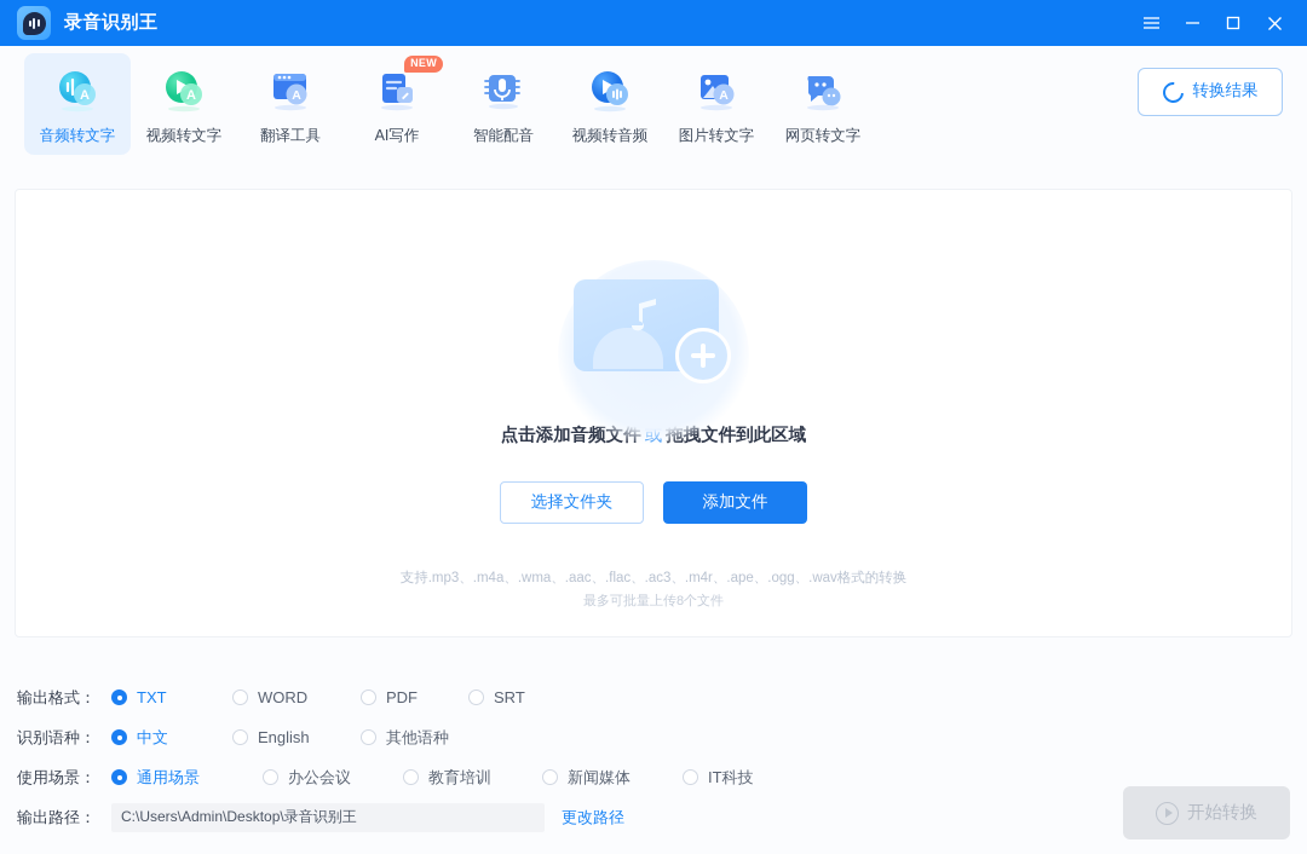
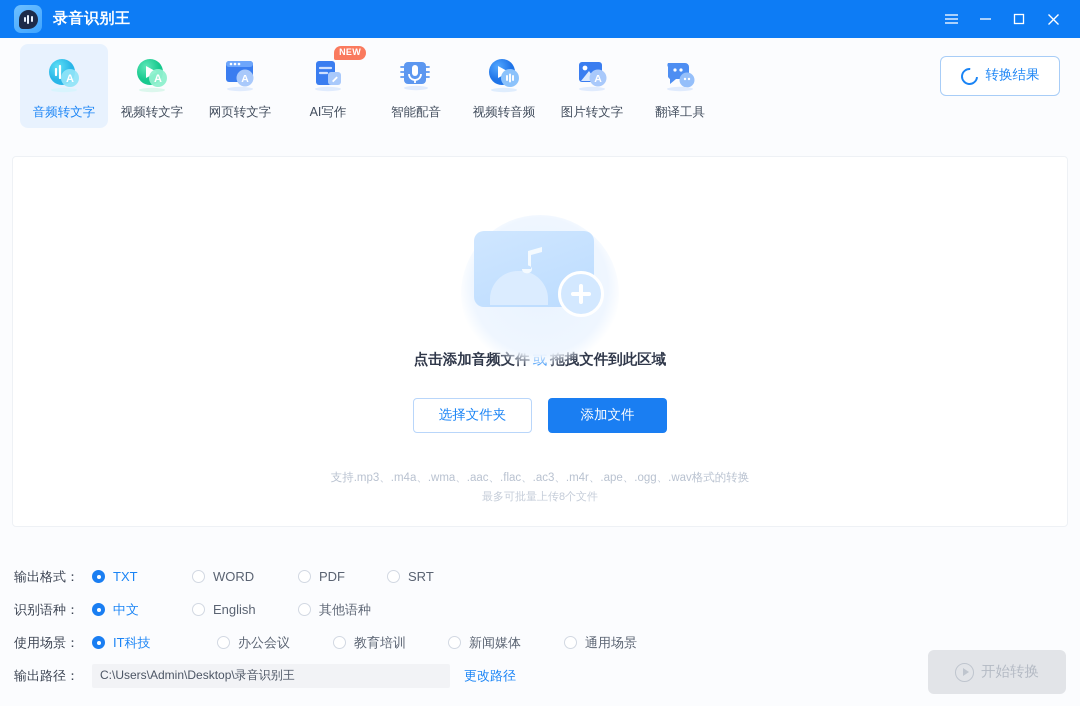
  录音识别王
  A
  音频转文字
  A
  视频转文字
  A
- 翻译工具
+ 网页转文字
  NEW
  AI写作
  智能配音
  视频转音频
  A
  图片转文字
- 网页转文字
+ 翻译工具
  转换结果
  点击添加音频 文件到此区域
  选择文件夹
  添加文件
  支持.mp3、.m4a、.wma、.aac、.flac、.ac3、.m4r、.ape、.ogg、.wav格式的转换
  最多可批量上传8个文件
  输出格式：
  TXT
  WORD
  PDF
  SRT
  识别语种：
  中文
  English
  其他语种
  使用场景：
- 通用场景
+ IT科技
  办公会议
  教育培训
  新闻媒体
- IT科技
+ 通用场景
  输出路径：
  C:\Users\Admin\Desktop\录音识别王
  更改路径
  开始转换
